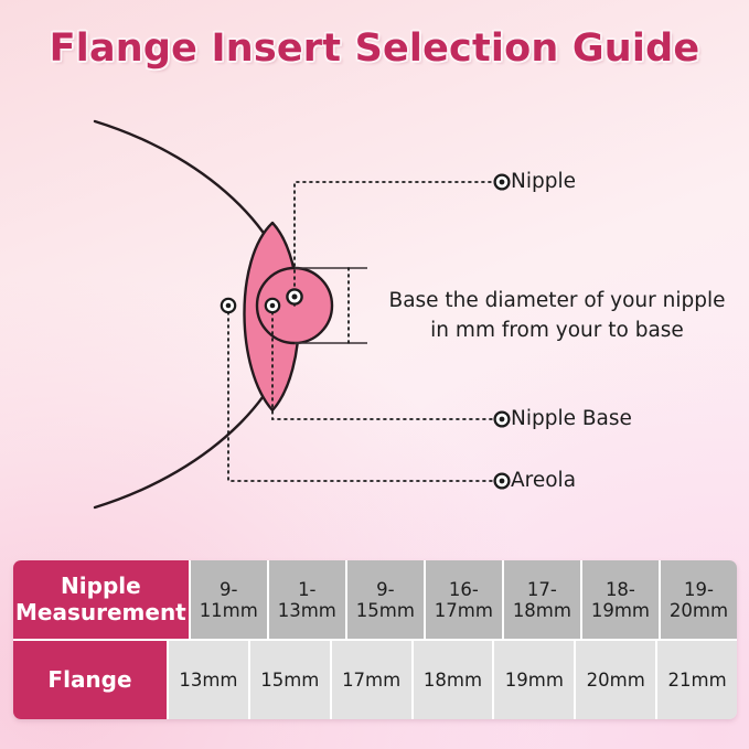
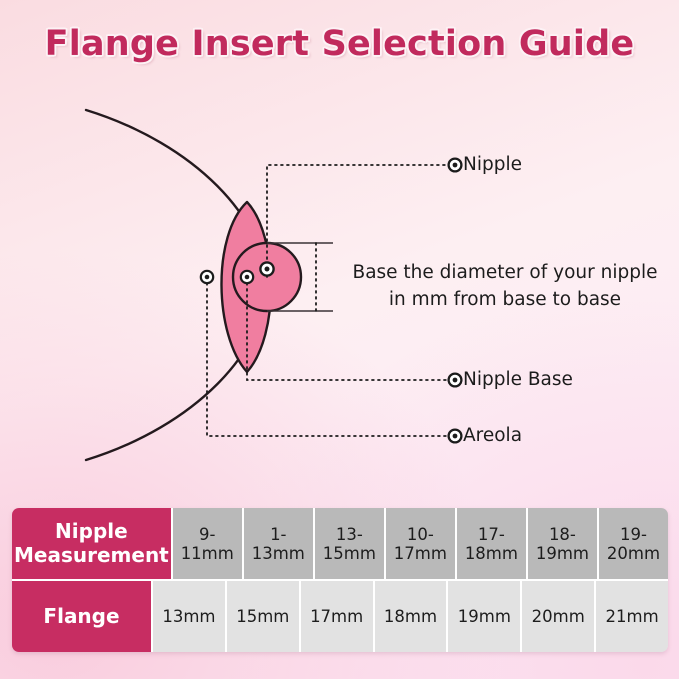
  Flange Insert Selection Guide
  Nipple
  Nipple Base
  Areola
  Base the diameter of your nipple
- in mm from your to base
+ in mm from base to base
  Nipple
  Measurement
  9-11mm
  1-13mm
- 9-15mm
+ 13-15mm
- 16-17mm
+ 10-17mm
  17-18mm
  18-19mm
  19-20mm
  Flange
  13mm
  15mm
  17mm
  18mm
  19mm
  20mm
  21mm
